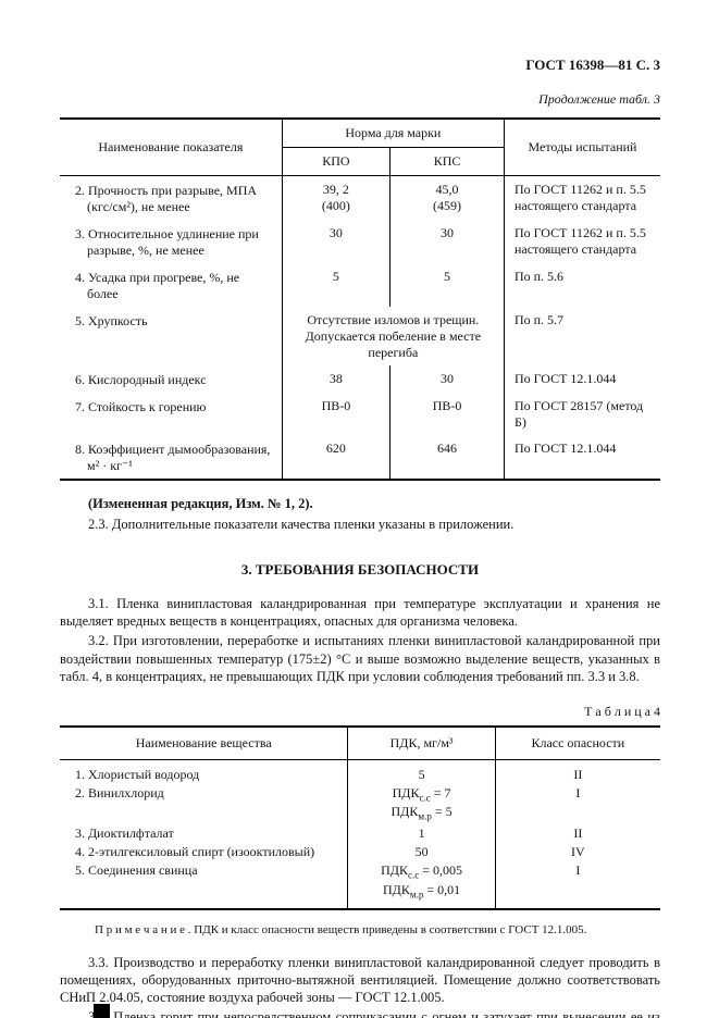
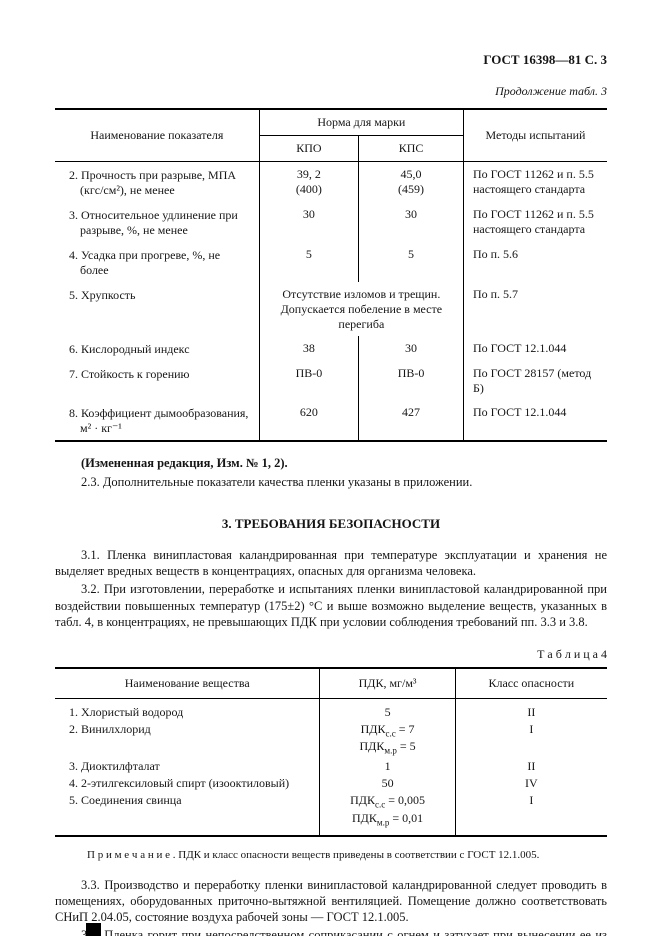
  ГОСТ 16398—81 С. 3
  Продолжение табл. 3
  Наименование показателя	Норма для марки	Методы испытаний
  КПО	КПС
  2. Прочность при разрыве, МПА (кгс/см²), не менее	39, 2 (400)	45,0 (459)	По ГОСТ 11262 и п. 5.5 настоящего стандарта
  3. Относительное удлинение при разрыве, %, не менее	30	30	По ГОСТ 11262 и п. 5.5 настоящего стандарта
  4. Усадка при прогреве, %, не более	5	5	По п. 5.6
  5. Хрупкость	Отсутствие изломов и трещин. Допускается побеление в месте перегиба	По п. 5.7
  6. Кислородный индекс	38	30	По ГОСТ 12.1.044
  7. Стойкость к горению	ПВ-0	ПВ-0	По ГОСТ 28157 (метод Б)
- 8. Коэффициент дымообразования, м² · кг⁻¹	620	646	По ГОСТ 12.1.044
+ 8. Коэффициент дымообразования, м² · кг⁻¹	620	427	По ГОСТ 12.1.044
  (Измененная редакция, Изм. № 1, 2).
  2.3. Дополнительные показатели качества пленки указаны в приложении.
  3. ТРЕБОВАНИЯ БЕЗОПАСНОСТИ
  3.1. Пленка винипластовая каландрированная при температуре эксплуатации и хранения не выделяет вредных веществ в концентрациях, опасных для организма человека.
  3.2. При изготовлении, переработке и испытаниях пленки винипластовой каландрированной при воздействии повышенных температур (175±2) °С и выше возможно выделение веществ, указанных в табл. 4, в концентрациях, не превышающих ПДК при условии соблюдения требований пп. 3.3 и 3.8.
  Т а б л и ц а 4
  Наименование вещества	ПДК, мг/м³	Класс опасности
  1. Хлористый водород	5	II
  2. Винилхлорид	ПДКс.с = 7 ПДКм.р = 5	I
  3. Диоктилфталат	1	II
  4. 2-этилгексиловый спирт (изооктиловый)	50	IV
  5. Соединения свинца	ПДКс.с = 0,005 ПДКм.р = 0,01	I
  П р и м е ч а н и е . ПДК и класс опасности веществ приведены в соответствии с ГОСТ 12.1.005.
  3.3. Производство и переработку пленки винипластовой каландрированной следует проводить в помещениях, оборудованных приточно-вытяжной вентиляцией. Помещение должно соответствовать СНиП 2.04.05, состояние воздуха рабочей зоны — ГОСТ 12.1.005.
  3 Пленка горит при непосредственном соприкасании с огнем и затухает при вынесении ее из
